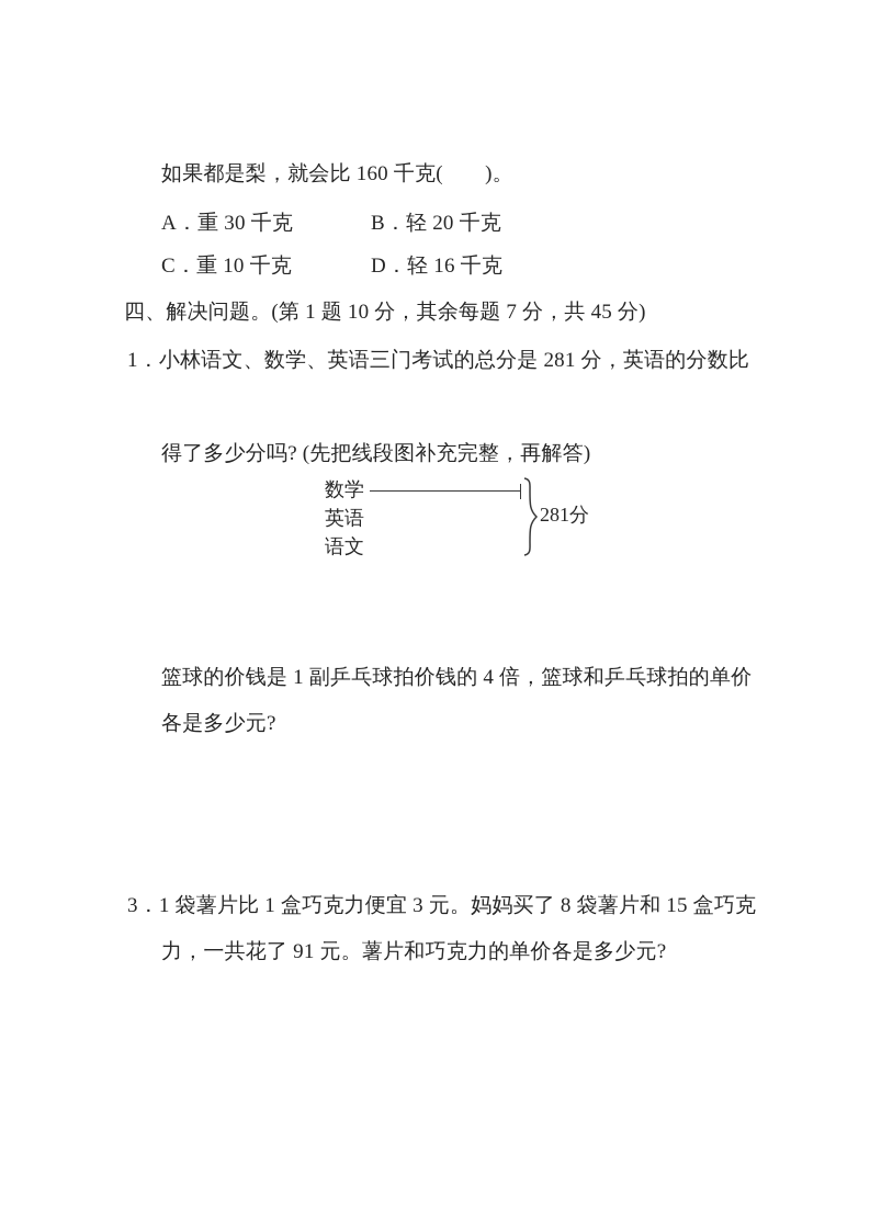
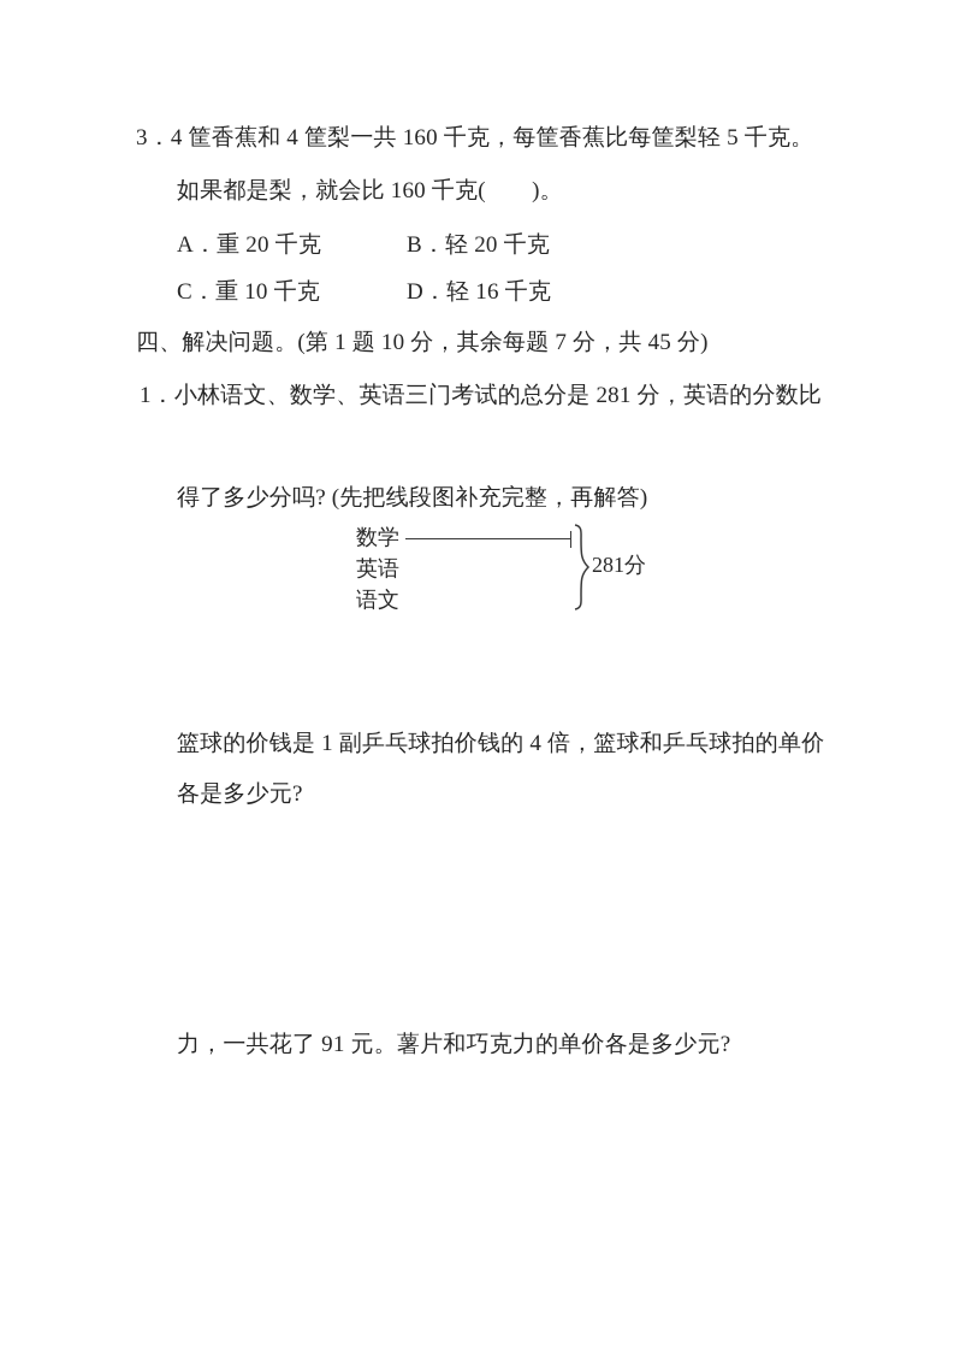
+ 3．4 筐香蕉和 4 筐梨一共 160 千克，每筐香蕉比每筐梨轻 5 千克。
  如果都是梨，就会比 160 千克( )。
- A．重 30 千克
+ A．重 20 千克
  B．轻 20 千克
  C．重 10 千克
  D．轻 16 千克
  四、解决问题。(第 1 题 10 分，其余每题 7 分，共 45 分)
  1．小林语文、数学、英语三门考试的总分是 281 分，英语的分数比
  得了多少分吗? (先把线段图补充完整，再解答)
  数学
  英语
  语文
  281分
  篮球的价钱是 1 副乒乓球拍价钱的 4 倍，篮球和乒乓球拍的单价
  各是多少元?
- 3．1 袋薯片比 1 盒巧克力便宜 3 元。妈妈买了 8 袋薯片和 15 盒巧克
  力，一共花了 91 元。薯片和巧克力的单价各是多少元?
